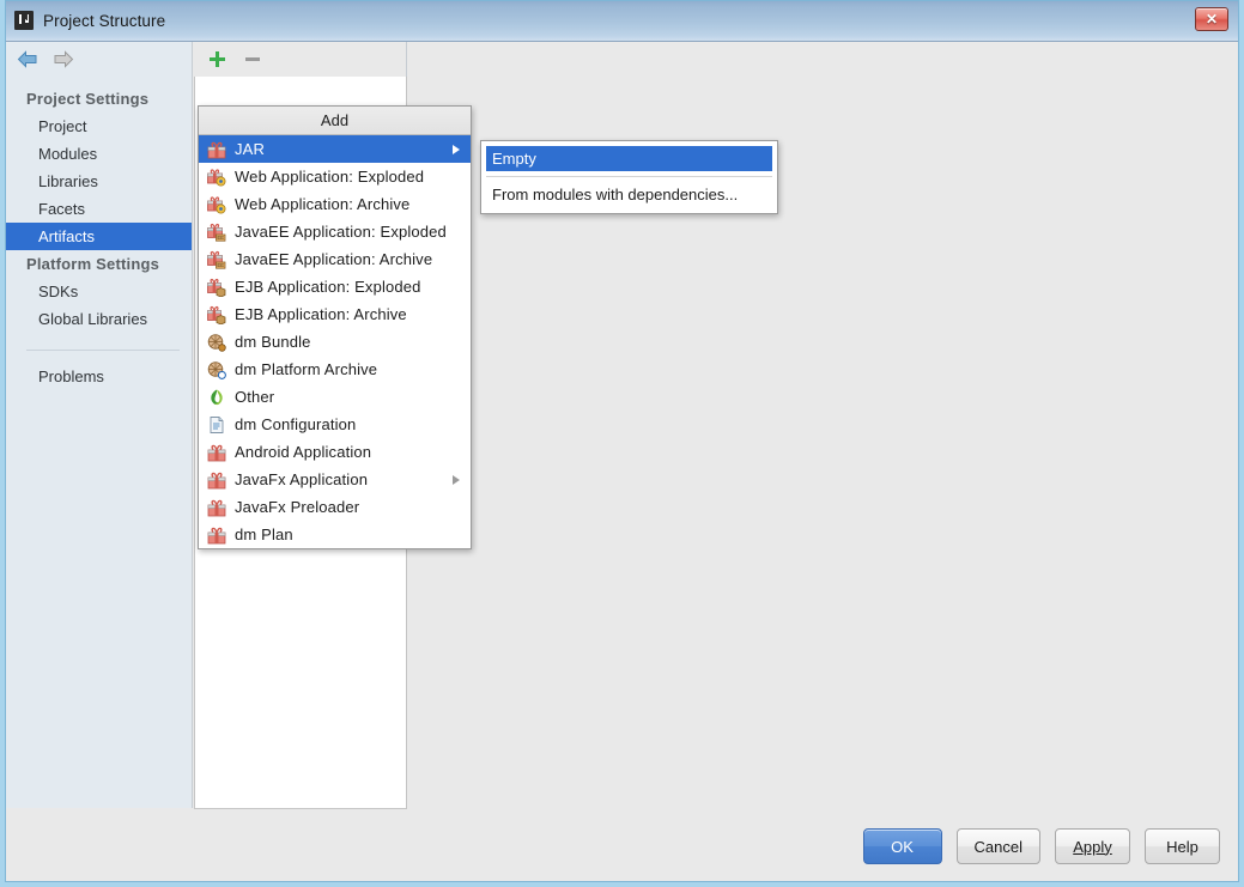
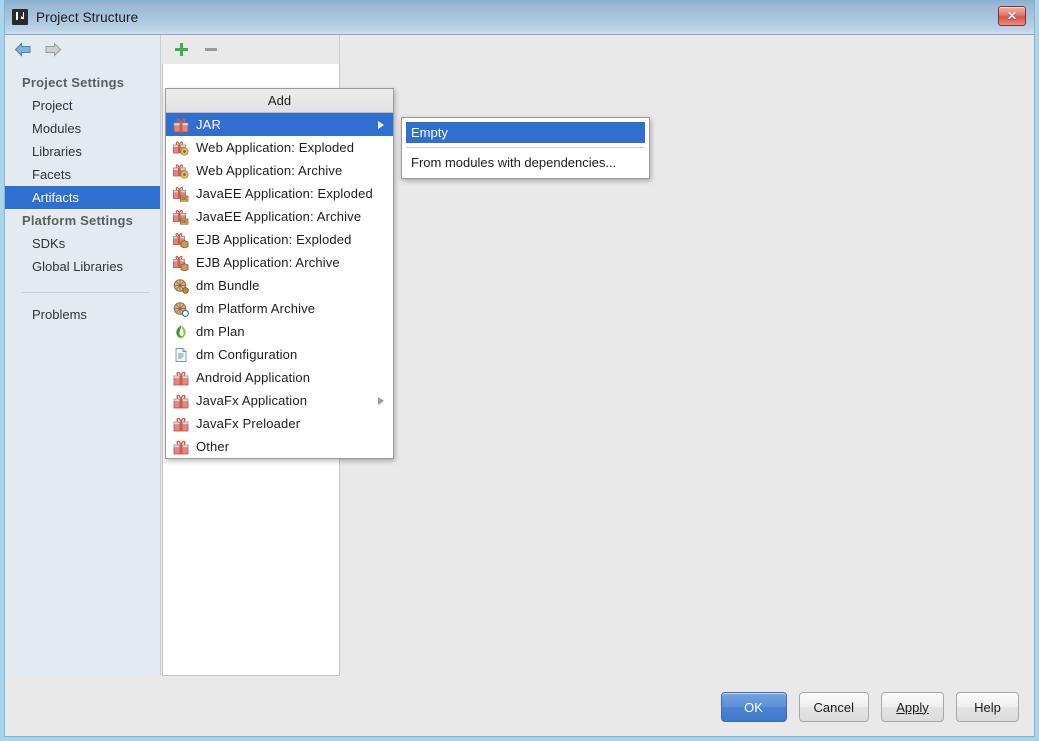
  Project Structure
  ✕
  Project Settings
  Project
  Modules
  Libraries
  Facets
  Artifacts
  Platform Settings
  SDKs
  Global Libraries
  Problems
  Add
  JAR
  Web Application: Exploded
  Web Application: Archive
  JavaEE Application: Exploded
  JavaEE Application: Archive
  EJB Application: Exploded
  EJB Application: Archive
  dm Bundle
  dm Platform Archive
- Other
+ dm Plan
  dm Configuration
  Android Application
  JavaFx Application
  JavaFx Preloader
- dm Plan
+ Other
  Empty
  From modules with dependencies...
  OK
  Cancel
  Apply
  Help
